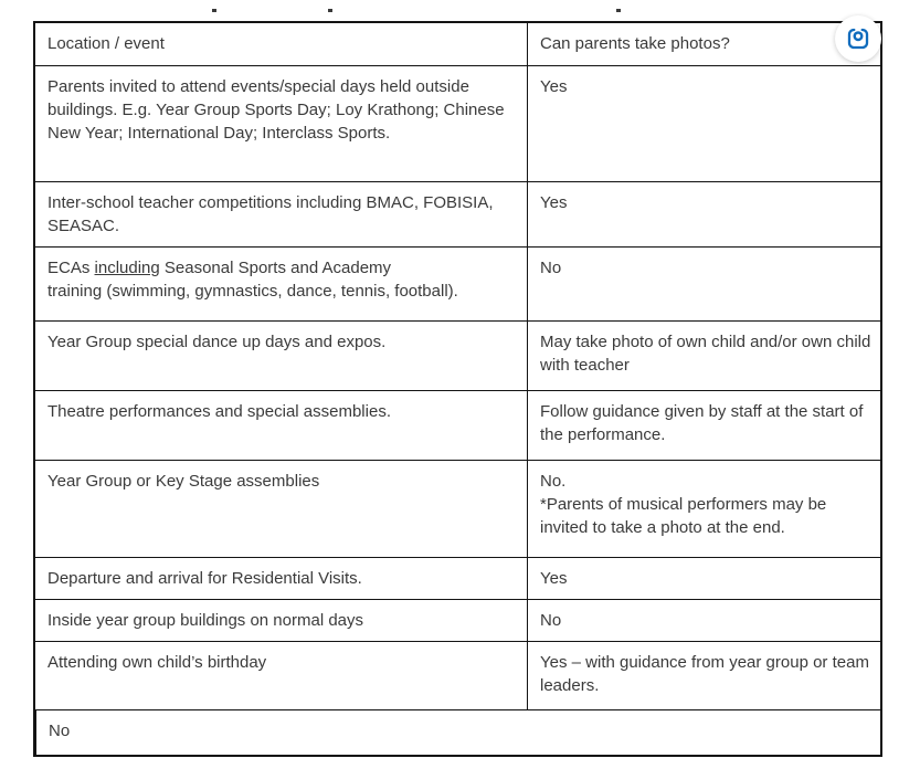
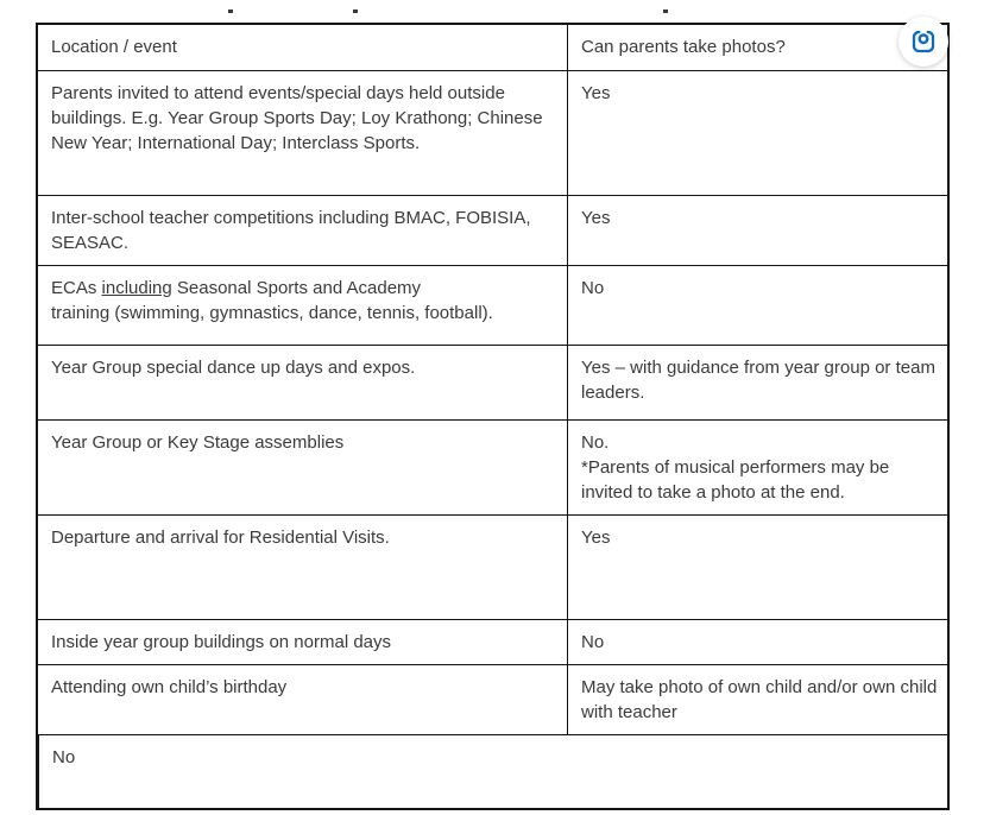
  Location / event
  Can parents take photos?
  Parents invited to attend events/special days held outside buildings. E.g. Year Group Sports Day; Loy Krathong; Chinese New Year; International Day; Interclass Sports.
  Yes
  Inter-school teacher competitions including BMAC, FOBISIA, SEASAC.
  Yes
  ECAs including Seasonal Sports and Academy
  training (swimming, gymnastics, dance, tennis, football).
  No
  Year Group special dance up days and expos.
- May take photo of own child and/or own child with teacher
+ Yes – with guidance from year group or team leaders.
- Theatre performances and special assemblies.
- Follow guidance given by staff at the start of the performance.
  Year Group or Key Stage assemblies
  No.
  *Parents of musical performers may be invited to take a photo at the end.
  Departure and arrival for Residential Visits.
  Yes
  Inside year group buildings on normal days
  No
  Attending own child’s birthday
- Yes – with guidance from year group or team leaders.
+ May take photo of own child and/or own child with teacher
  No
